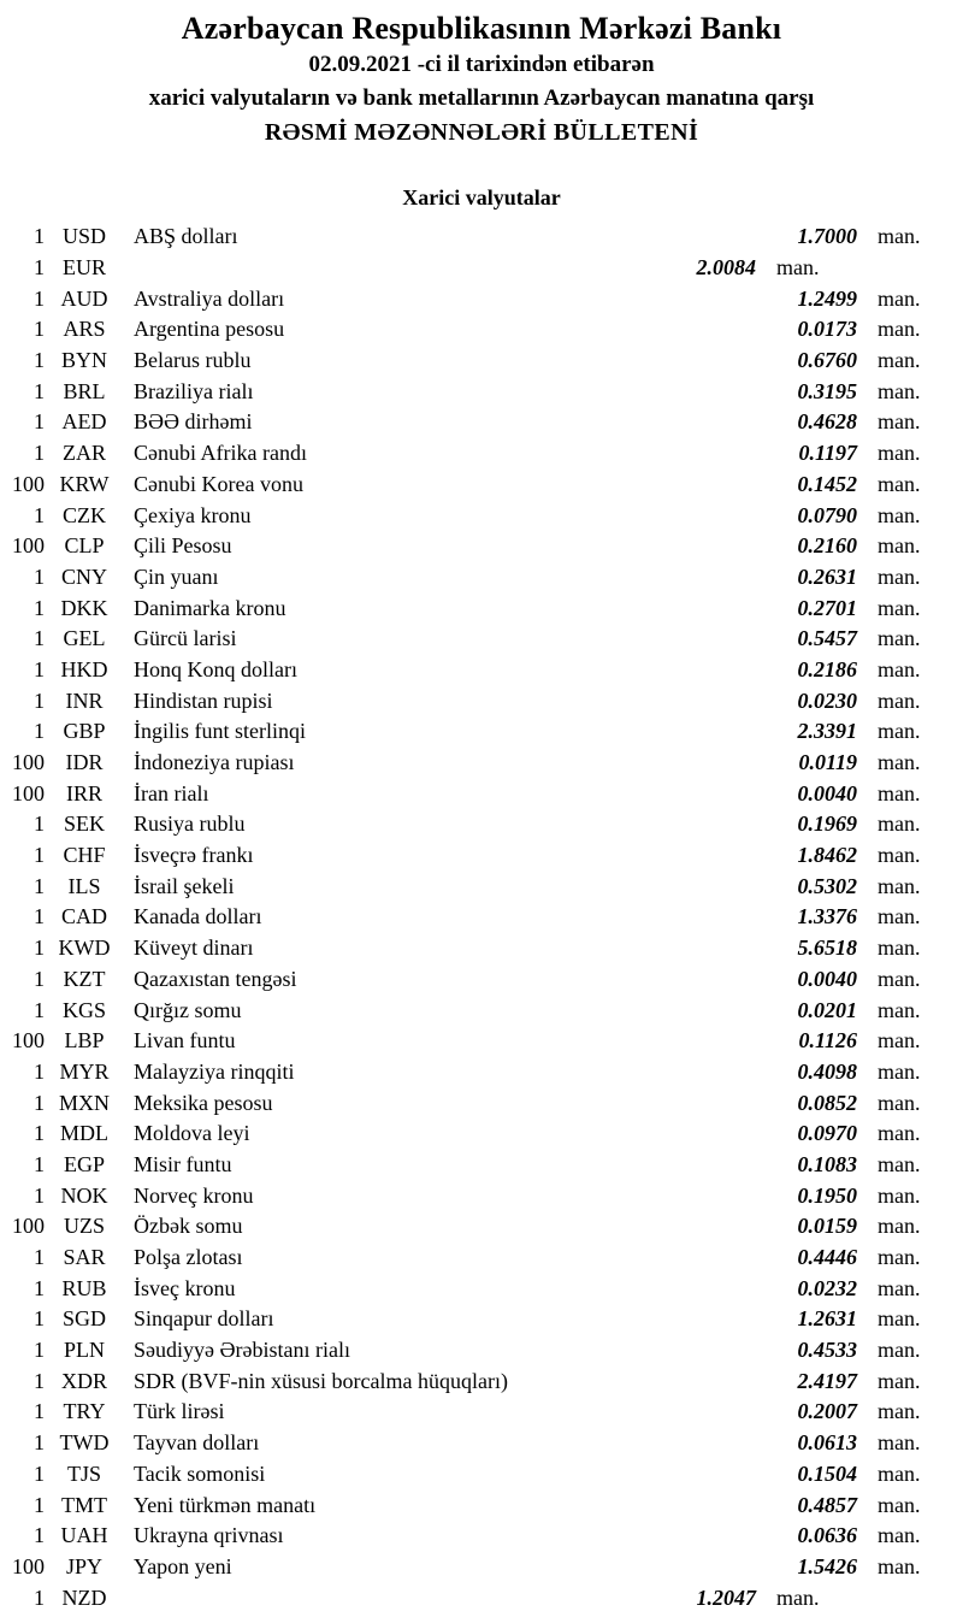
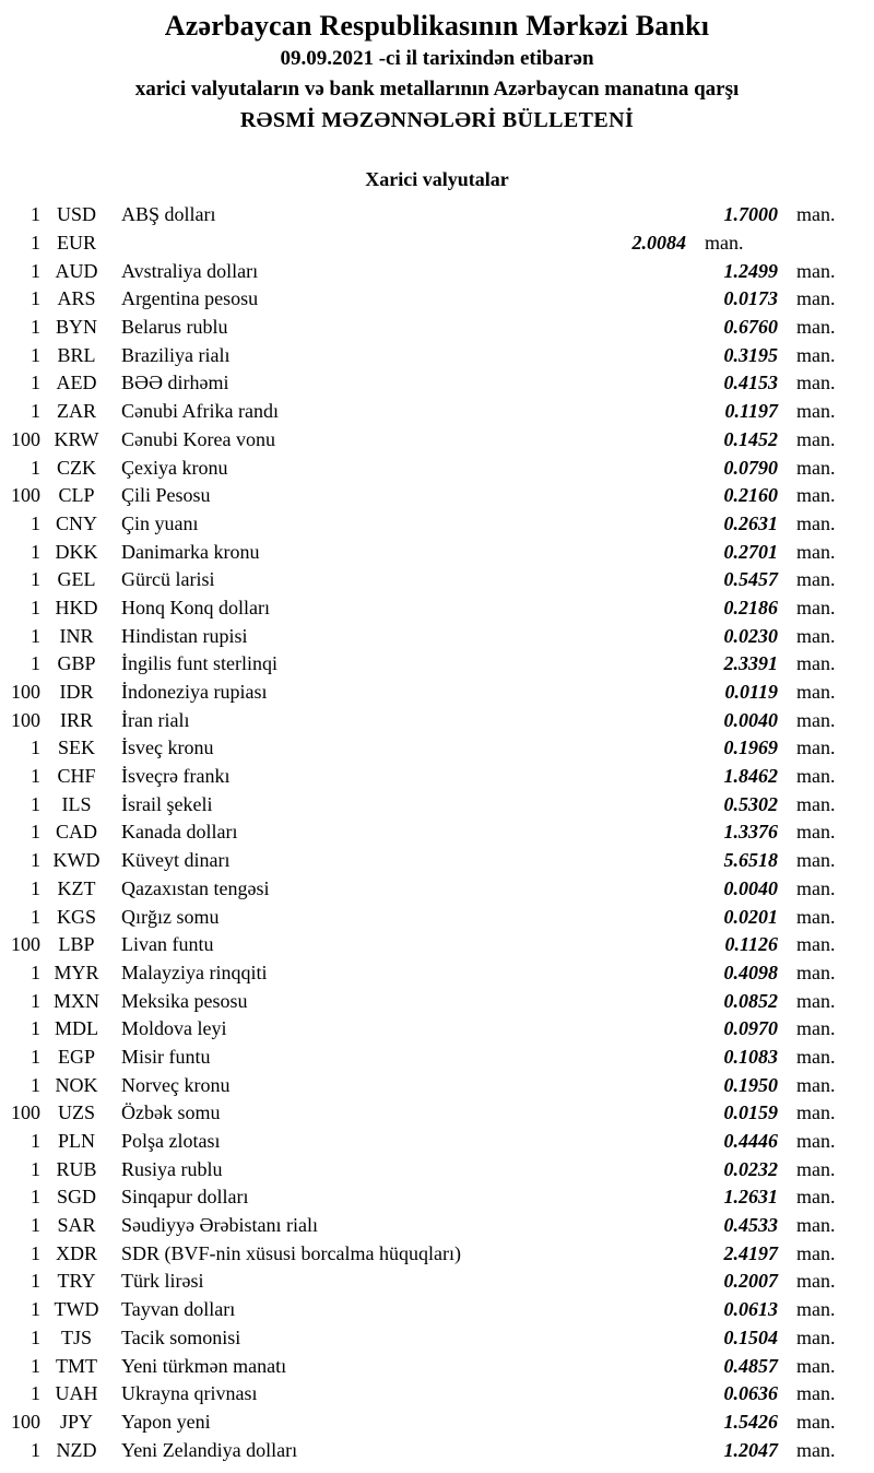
  Azərbaycan Respublikasının Mərkəzi Bankı
- 02.09.2021 -ci il tarixindən etibarən
+ 09.09.2021 -ci il tarixindən etibarən
  xarici valyutaların və bank metallarının Azərbaycan manatına qarşı
  RƏSMİ MƏZƏNNƏLƏRİ BÜLLETENİ
  Xarici valyutalar
  1
  USD
  ABŞ dolları
  1.7000
  man.
  1
  EUR
  2.0084
  man.
  1
  AUD
  Avstraliya dolları
  1.2499
  man.
  1
  ARS
  Argentina pesosu
  0.0173
  man.
  1
  BYN
  Belarus rublu
  0.6760
  man.
  1
  BRL
  Braziliya rialı
  0.3195
  man.
  1
  AED
  BƏƏ dirhəmi
- 0.4628
+ 0.4153
  man.
  1
  ZAR
  Cənubi Afrika randı
  0.1197
  man.
  100
  KRW
  Cənubi Korea vonu
  0.1452
  man.
  1
  CZK
  Çexiya kronu
  0.0790
  man.
  100
  CLP
  Çili Pesosu
  0.2160
  man.
  1
  CNY
  Çin yuanı
  0.2631
  man.
  1
  DKK
  Danimarka kronu
  0.2701
  man.
  1
  GEL
  Gürcü larisi
  0.5457
  man.
  1
  HKD
  Honq Konq dolları
  0.2186
  man.
  1
  INR
  Hindistan rupisi
  0.0230
  man.
  1
  GBP
  İngilis funt sterlinqi
  2.3391
  man.
  100
  IDR
  İndoneziya rupiası
  0.0119
  man.
  100
  IRR
  İran rialı
  0.0040
  man.
  1
  SEK
- Rusiya rublu
+ İsveç kronu
  0.1969
  man.
  1
  CHF
  İsveçrə frankı
  1.8462
  man.
  1
  ILS
  İsrail şekeli
  0.5302
  man.
  1
  CAD
  Kanada dolları
  1.3376
  man.
  1
  KWD
  Küveyt dinarı
  5.6518
  man.
  1
  KZT
  Qazaxıstan tengəsi
  0.0040
  man.
  1
  KGS
  Qırğız somu
  0.0201
  man.
  100
  LBP
  Livan funtu
  0.1126
  man.
  1
  MYR
  Malayziya rinqqiti
  0.4098
  man.
  1
  MXN
  Meksika pesosu
  0.0852
  man.
  1
  MDL
  Moldova leyi
  0.0970
  man.
  1
  EGP
  Misir funtu
  0.1083
  man.
  1
  NOK
  Norveç kronu
  0.1950
  man.
  100
  UZS
  Özbək somu
  0.0159
  man.
  1
- SAR
+ PLN
  Polşa zlotası
  0.4446
  man.
  1
  RUB
- İsveç kronu
+ Rusiya rublu
  0.0232
  man.
  1
  SGD
  Sinqapur dolları
  1.2631
  man.
  1
- PLN
+ SAR
  Səudiyyə Ərəbistanı rialı
  0.4533
  man.
  1
  XDR
  SDR (BVF-nin xüsusi borcalma hüquqları)
  2.4197
  man.
  1
  TRY
  Türk lirəsi
  0.2007
  man.
  1
  TWD
  Tayvan dolları
  0.0613
  man.
  1
  TJS
  Tacik somonisi
  0.1504
  man.
  1
  TMT
  Yeni türkmən manatı
  0.4857
  man.
  1
  UAH
  Ukrayna qrivnası
  0.0636
  man.
  100
  JPY
  Yapon yeni
  1.5426
  man.
  1
  NZD
+ Yeni Zelandiya dolları
  1.2047
  man.
